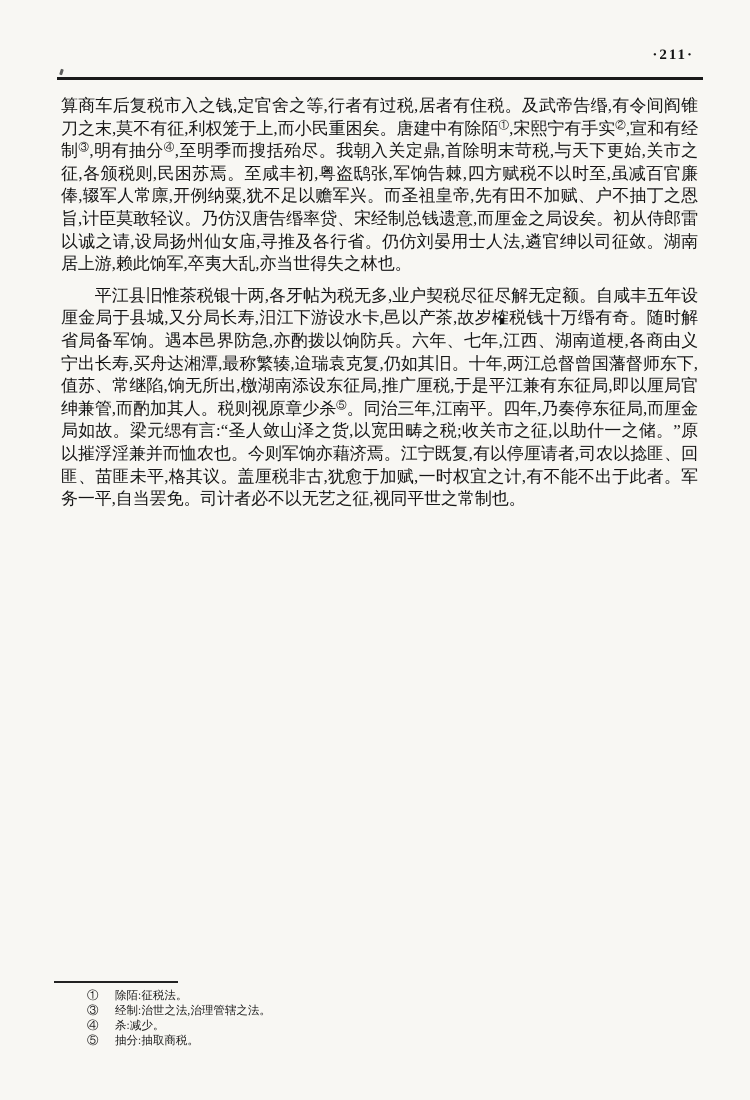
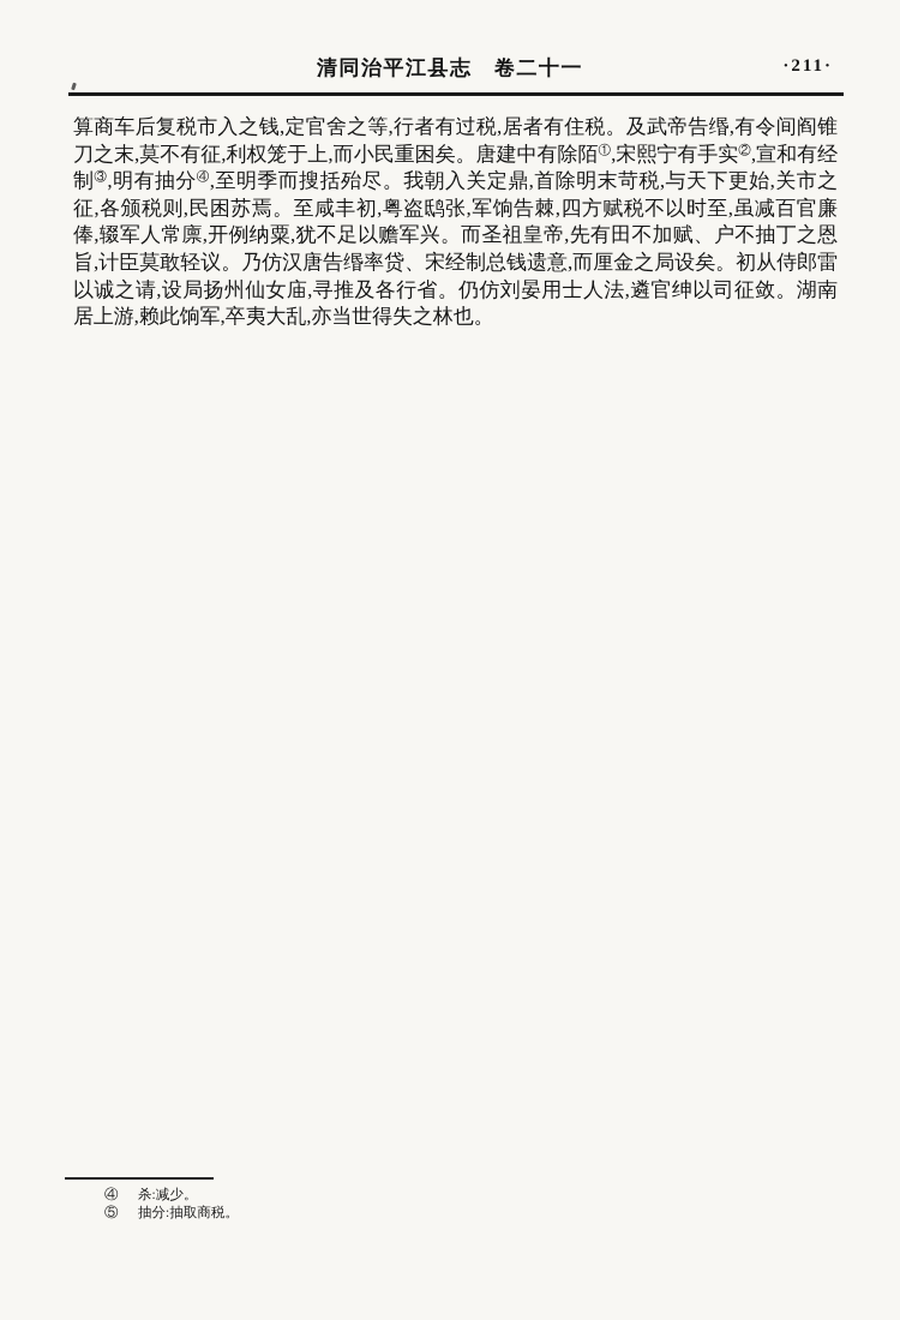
+ 清同治平江县志 卷二十一
  ·211·
  算商车后复税市入之钱,定官舍之等,行者有过税,居者有住税。及武帝告缗,有令间阎锥刀之末,莫不有征,利权笼于上,而小民重困矣。唐建中有除陌①,宋熙宁有手实②,宣和有经制③,明有抽分④,至明季而搜括殆尽。我朝入关定鼎,首除明末苛税,与天下更始,关市之征,各颁税则,民困苏焉。至咸丰初,粤盗鸱张,军饷告棘,四方赋税不以时至,虽减百官廉俸,辍军人常廪,开例纳粟,犹不足以赡军兴。而圣祖皇帝,先有田不加赋、户不抽丁之恩旨,计臣莫敢轻议。乃仿汉唐告缗率贷、宋经制总钱遗意,而厘金之局设矣。初从侍郎雷以诚之请,设局扬州仙女庙,寻推及各行省。仍仿刘晏用士人法,遴官绅以司征敛。湖南居上游,赖此饷军,卒夷大乱,亦当世得失之林也。
- 平江县旧惟茶税银十两,各牙帖为税无多,业户契税尽征尽解无定额。自咸丰五年设厘金局于县城,又分局长寿,汨江下游设水卡,邑以产茶,故岁榷税钱十万缗有奇。随时解省局备军饷。遇本邑界防急,亦酌拨以饷防兵。六年、七年,江西、湖南道梗,各商由义宁出长寿,买舟达湘潭,最称繁辏,迨瑞袁克复,仍如其旧。十年,两江总督曾国藩督师东下,值苏、常继陷,饷无所出,檄湖南添设东征局,推广厘税,于是平江兼有东征局,即以厘局官绅兼管,而酌加其人。税则视原章少杀⑤。同治三年,江南平。四年,乃奏停东征局,而厘金局如故。梁元缌有言:“圣人敛山泽之货,以宽田畴之税;收关市之征,以助什一之储。”原以摧浮淫兼并而恤农也。今则军饷亦藉济焉。江宁既复,有以停厘请者,司农以捻匪、回匪、苗匪未平,格其议。盖厘税非古,犹愈于加赋,一时权宜之计,有不能不出于此者。军务一平,自当罢免。司计者必不以无艺之征,视同平世之常制也。
- ①
- 除陌:征税法。
- ③
- 经制:治世之法,治理管辖之法。
  ④
  杀:减少。
  ⑤
  抽分:抽取商税。
